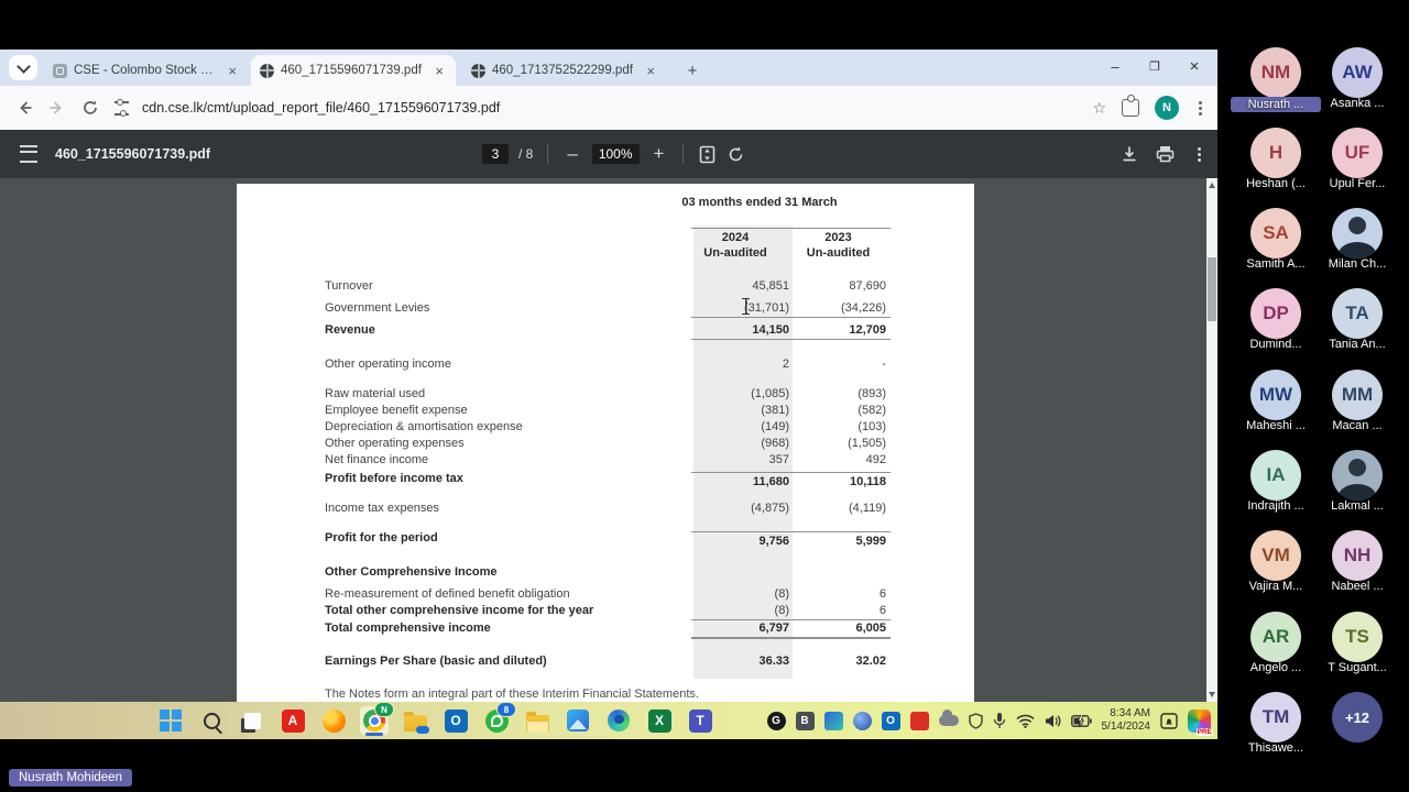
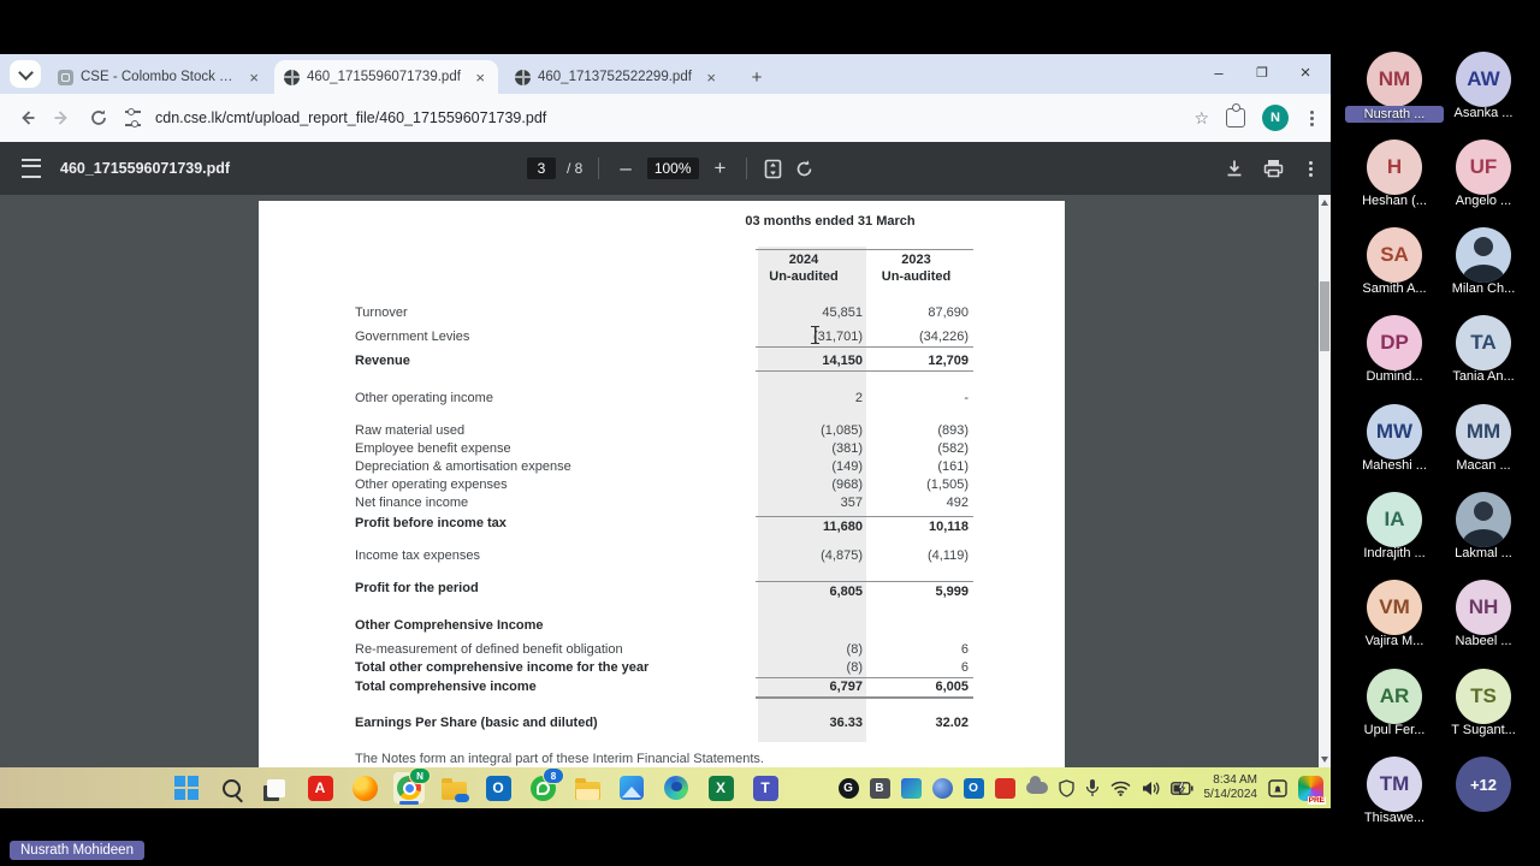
  CSE - Colombo Stock Exc
  ×
  460_1715596071739.pdf
  ×
  460_1713752522299.pdf
  ×
  +
  –
  ❐
  ×
  cdn.cse.lk/cmt/upload_report_file/460_1715596071739.pdf
  ☆
  N
  460_1715596071739.pdf
  3
  / 8
  –
  100%
  +
  03 months ended 31 March
  2024
  2023
  Un-audited
  Un-audited
  Turnover
  45,851
  87,690
  Government Levies
  31,701)
  (34,226)
  Revenue
  14,150
  12,709
  Other operating income
  2
  -
  Raw material used
  (1,085)
  (893)
  Employee benefit expense
  (381)
  (582)
  Depreciation & amortisation expense
  (149)
- (103)
+ (161)
  Other operating expenses
  (968)
  (1,505)
  Net finance income
  357
  492
  Profit before income tax
  11,680
  10,118
  Income tax expenses
  (4,875)
  (4,119)
  Profit for the period
- 9,756
+ 6,805
  5,999
  Other Comprehensive Income
  Re-measurement of defined benefit obligation
  (8)
  6
  Total other comprehensive income for the year
  (8)
  6
  Total comprehensive income
  6,797
  6,005
  Earnings Per Share (basic and diluted)
  36.33
  32.02
  The Notes form an integral part of these Interim Financial Statements.
  A
  N
  O
  8
  X
  T
  G
  B
  O
  8:34 AM
  5/14/2024
  NM
  Nusrath ...
  AW
  Asanka ...
  H
  Heshan (...
  UF
- Upul Fer...
+ Angelo ...
  SA
  Samith A...
  Milan Ch...
  DP
  Dumind...
  TA
  Tania An...
  MW
  Maheshi ...
  MM
  Macan ...
  IA
  Indrajith ...
  Lakmal ...
  VM
  Vajira M...
  NH
  Nabeel ...
  AR
- Angelo ...
+ Upul Fer...
  TS
  T Sugant...
  TM
  Thisawe...
  +12
  Nusrath Mohideen
